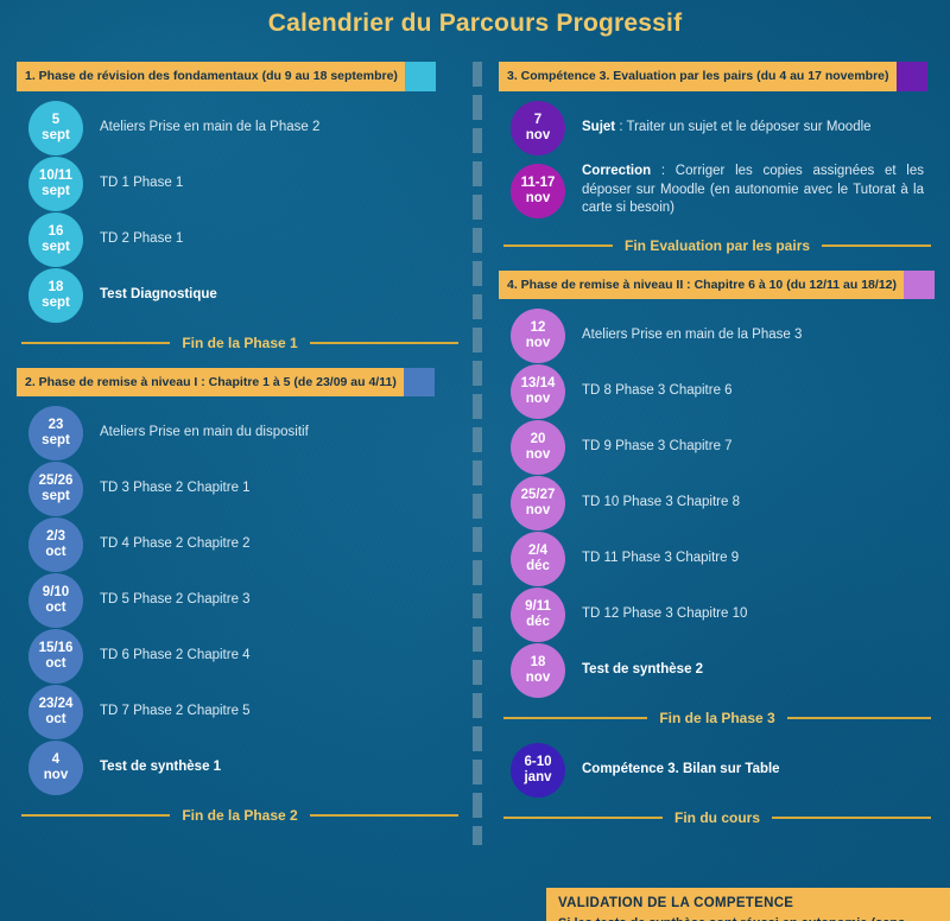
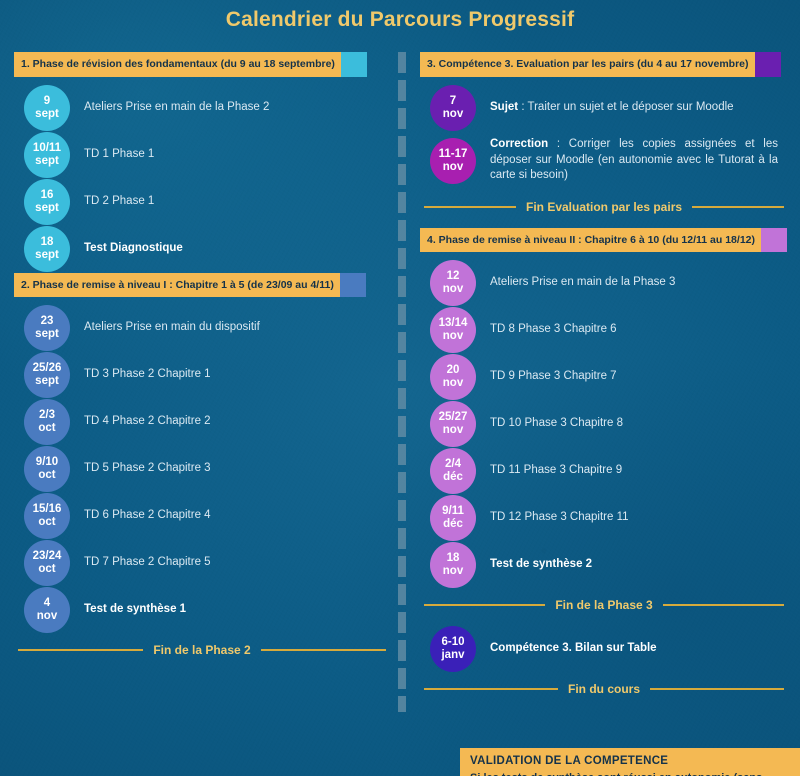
  Calendrier du Parcours Progressif
  1. Phase de révision des fondamentaux (du 9 au 18 septembre)
- 5
+ 9
  sept
  Ateliers Prise en main de la Phase 2
  10/11
  sept
  TD 1 Phase 1
  16
  sept
  TD 2 Phase 1
  18
  sept
  Test Diagnostique
- Fin de la Phase 1
  2. Phase de remise à niveau I : Chapitre 1 à 5 (de 23/09 au 4/11)
  23
  sept
  Ateliers Prise en main du dispositif
  25/26
  sept
  TD 3 Phase 2 Chapitre 1
  2/3
  oct
  TD 4 Phase 2 Chapitre 2
  9/10
  oct
  TD 5 Phase 2 Chapitre 3
  15/16
  oct
  TD 6 Phase 2 Chapitre 4
  23/24
  oct
  TD 7 Phase 2 Chapitre 5
  4
  nov
  Test de synthèse 1
  Fin de la Phase 2
  3. Compétence 3. Evaluation par les pairs (du 4 au 17 novembre)
  7
  nov
  Sujet : Traiter un sujet et le déposer sur Moodle
  11-17
  nov
  Correction : Corriger les copies assignées et les déposer sur Moodle (en autonomie avec le Tutorat à la carte si besoin)
  Fin Evaluation par les pairs
  4. Phase de remise à niveau II : Chapitre 6 à 10 (du 12/11 au 18/12)
  12
  nov
  Ateliers Prise en main de la Phase 3
  13/14
  nov
  TD 8 Phase 3 Chapitre 6
  20
  nov
  TD 9 Phase 3 Chapitre 7
  25/27
  nov
  TD 10 Phase 3 Chapitre 8
  2/4
  déc
  TD 11 Phase 3 Chapitre 9
  9/11
  déc
- TD 12 Phase 3 Chapitre 10
+ TD 12 Phase 3 Chapitre 11
  18
  nov
  Test de synthèse 2
  Fin de la Phase 3
  6-10
  janv
  Compétence 3. Bilan sur Table
  Fin du cours
  VALIDATION DE LA COMPETENCE
